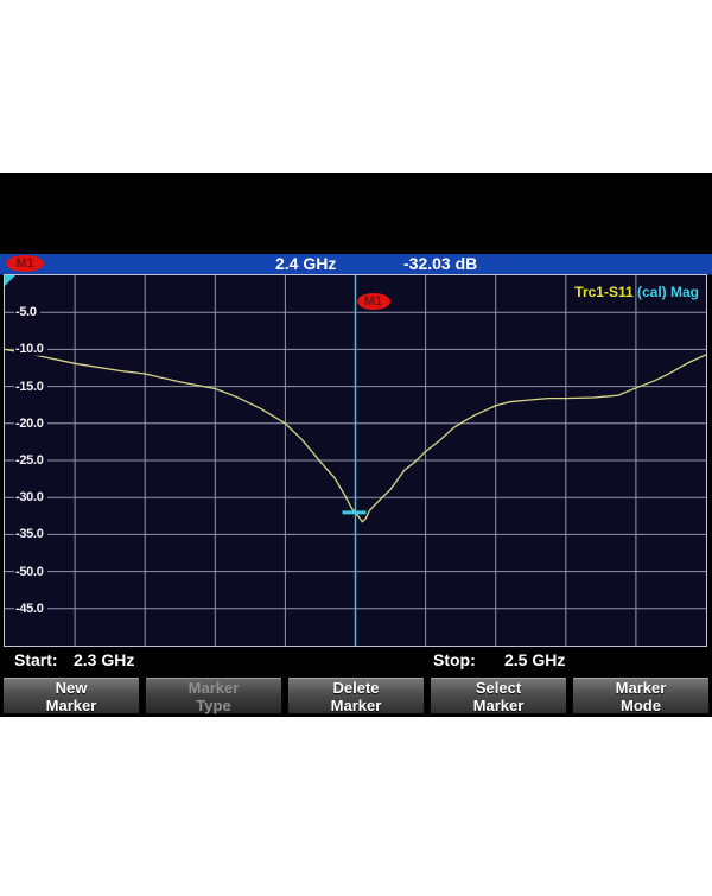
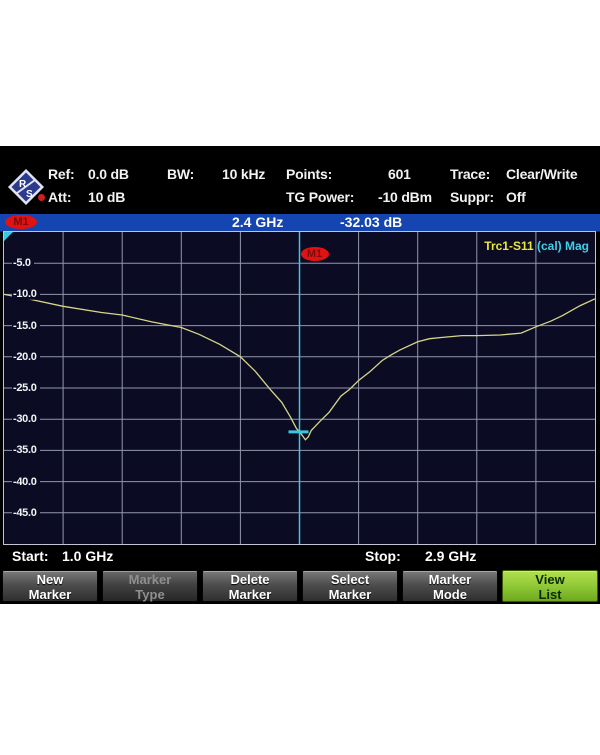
+ R
+ S
+ Ref:
+ 0.0 dB
+ BW:
+ 10 kHz
+ Points:
+ 601
+ Trace:
+ Clear/Write
+ Att:
+ 10 dB
+ TG Power:
+ -10 dBm
+ Suppr:
+ Off
  M1
  2.4 GHz
  -32.03 dB
  -5.0
  -10.0
  -15.0
  -20.0
  -25.0
  -30.0
  -35.0
- -50.0
+ -40.0
  -45.0
  Trc1-S11 (cal) Mag
  M1
  Start:
- 2.3 GHz
+ 1.0 GHz
  Stop:
- 2.5 GHz
+ 2.9 GHz
  New
  Marker
  Marker
  Type
  Delete
  Marker
  Select
  Marker
  Marker
  Mode
+ View
+ List
